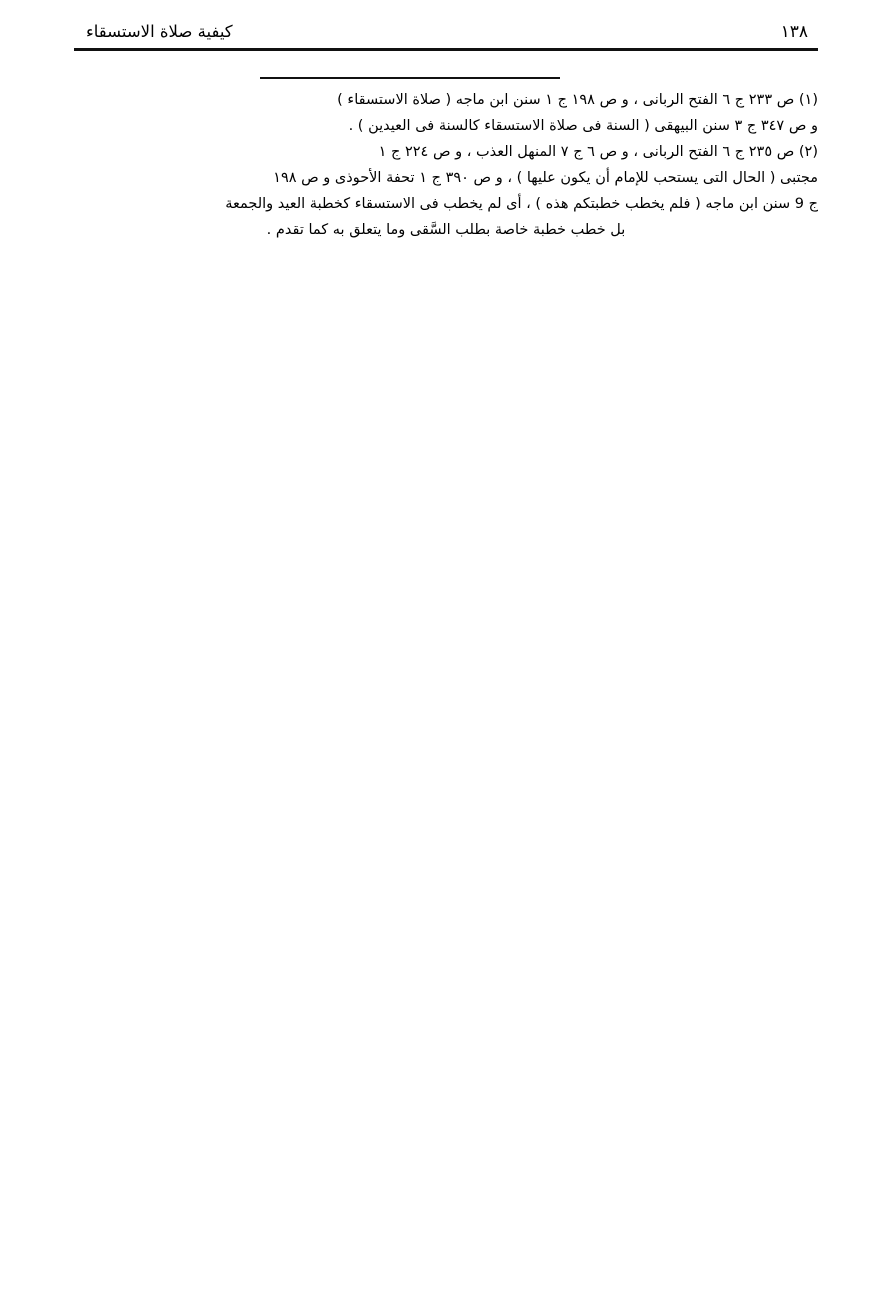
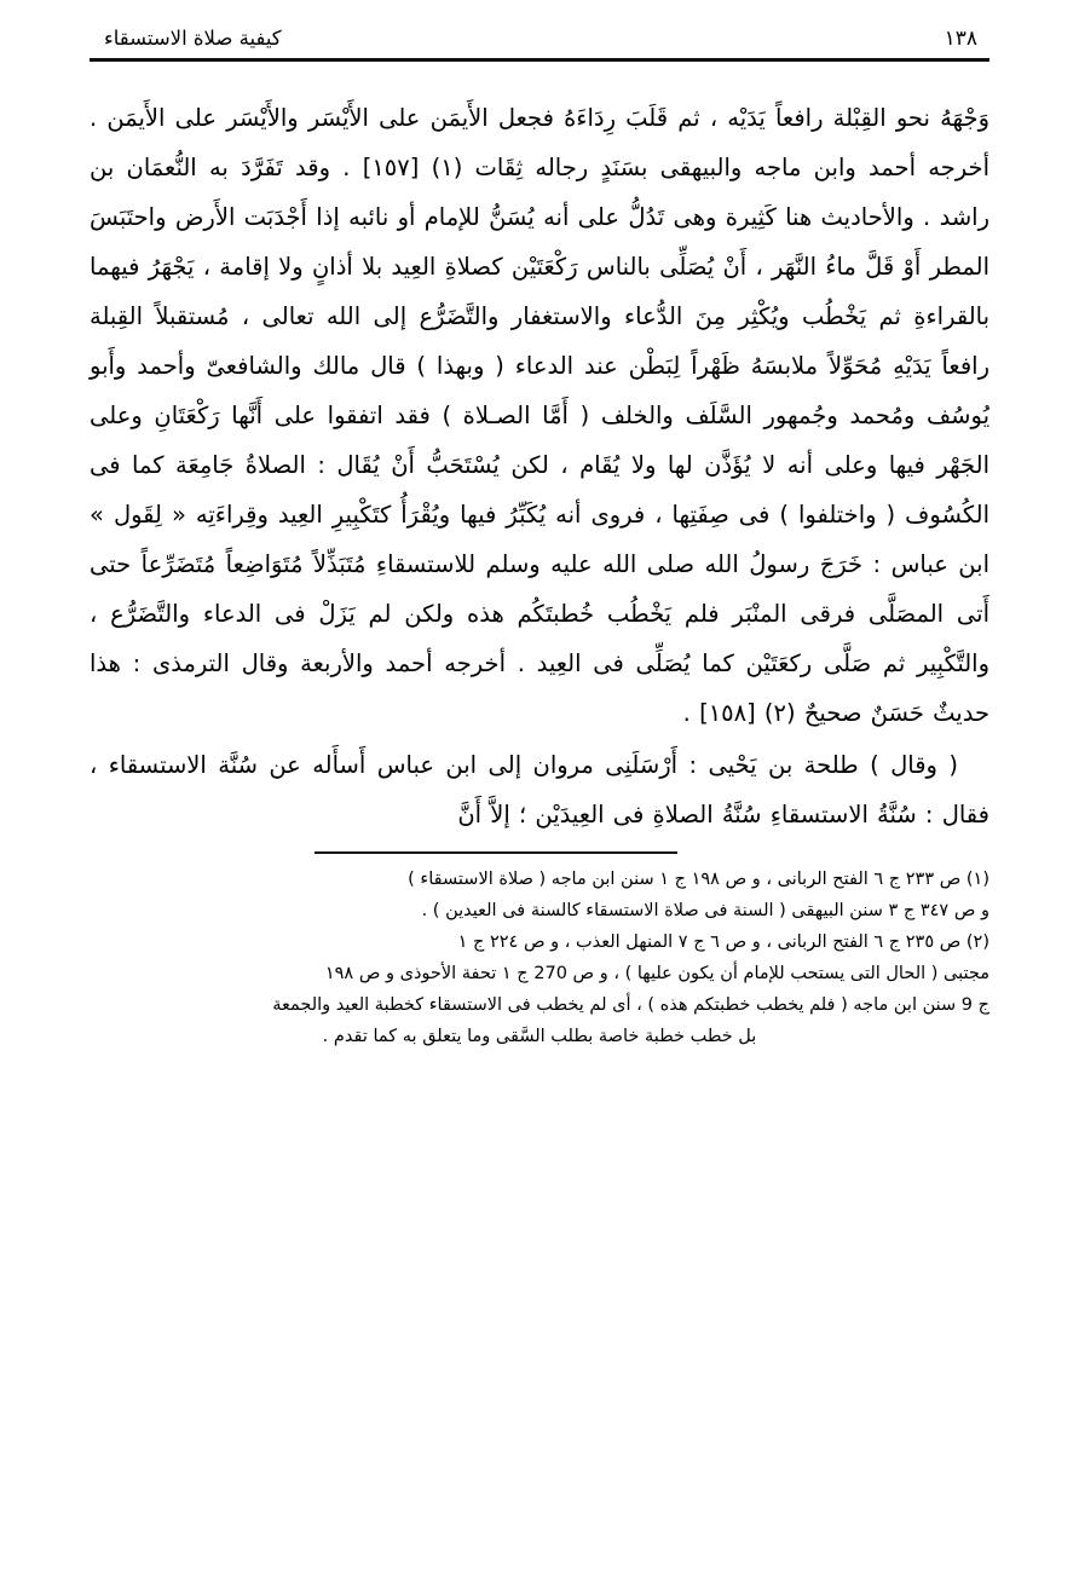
  كيفية صلاة الاستسقاء
  ١٣٨
+ وَجْهَهُ نحو القِبْلة رافعاً يَدَيْه ، ثم قَلَبَ رِدَاءَهُ فجعل الأَيمَن على الأَيْسَر والأَيْسَر على الأَيمَن . أخرجه أحمد وابن ماجه والبيهقى بسَنَدٍ رجاله ثِقَات (١) [١٥٧] . وقد تَفَرَّدَ به النُّعمَان بن راشد . والأحاديث هنا كَثِيرة وهى تَدُلُّ على أنه يُسَنُّ للإمام أو نائبه إذا أَجْدَبَت الأَرض واحتَبَسَ المطر أَوْ قَلَّ ماءُ النَّهَر ، أَنْ يُصَلِّى بالناس رَكْعَتَيْن كصلاةِ العِيد بلا أذانٍ ولا إقامة ، يَجْهَرُ فيهما بالقراءةِ ثم يَخْطُب ويُكْثِر مِنَ الدُّعاء والاستغفار والتَّضَرُّع إلى الله تعالى ، مُستقبلاً القِبلة رافعاً يَدَيْهِ مُحَوِّلاً ملابسَهُ ظَهْراً لِبَطْن عند الدعاء ( وبهذا ) قال مالك والشافعىّ وأحمد وأَبو يُوسُف ومُحمد وجُمهور السَّلَف والخلف ( أَمَّا الصـلاة ) فقد اتفقوا على أَنَّها رَكْعَتَانِ وعلى الجَهْر فيها وعلى أنه لا يُؤَذَّن لها ولا يُقَام ، لكن يُسْتَحَبُّ أَنْ يُقَال : الصلاةُ جَامِعَة كما فى الكُسُوف ( واختلفوا ) فى صِفَتِها ، فروى أنه يُكَبِّرُ فيها ويُقْرَأُ كتَكْبِيرِ العِيد وقِراءَتِه « لِقَول » ابن عباس : خَرَجَ رسولُ الله صلى الله عليه وسلم للاستسقاءِ مُتَبَذِّلاً مُتَوَاضِعاً مُتَضَرِّعاً حتى أَتى المصَلَّى فرقى المنْبَر فلم يَخْطُب خُطبتَكُم هذه ولكن لم يَزَلْ فى الدعاء والتَّضَرُّع ، والتَّكْبِير ثم صَلَّى ركعَتَيْن كما يُصَلِّى فى العِيد . أخرجه أحمد والأربعة وقال الترمذى : هذا حديثٌ حَسَنٌ صحيحٌ (٢) [١٥٨] .
+ ( وقال ) طلحة بن يَحْيى : أَرْسَلَنِى مروان إلى ابن عباس أَسأَله عن سُنَّة الاستسقاء ، فقال : سُنَّةُ الاستسقاءِ سُنَّةُ الصلاةِ فى العِيدَيْن ؛ إلاَّ أَنَّ
  (١) ص ٢٣٣ ج ٦ الفتح الربانى ، و ص ١٩٨ ج ١ سنن ابن ماجه ( صلاة الاستسقاء )
  و ص ٣٤٧ ج ٣ سنن البيهقى ( السنة فى صلاة الاستسقاء كالسنة فى العيدين ) .
  (٢) ص ٢٣٥ ج ٦ الفتح الربانى ، و ص ٦ ج ٧ المنهل العذب ، و ص ٢٢٤ ج ١
- مجتبى ( الحال التى يستحب للإمام أن يكون عليها ) ، و ص ٣٩٠ ج ١ تحفة الأحوذى و ص ١٩٨
+ مجتبى ( الحال التى يستحب للإمام أن يكون عليها ) ، و ص 270 ج ١ تحفة الأحوذى و ص ١٩٨
  ج 9 سنن ابن ماجه ( فلم يخطب خطبتكم هذه ) ، أى لم يخطب فى الاستسقاء كخطبة العيد والجمعة
  بل خطب خطبة خاصة بطلب السَّقى وما يتعلق به كما تقدم .
